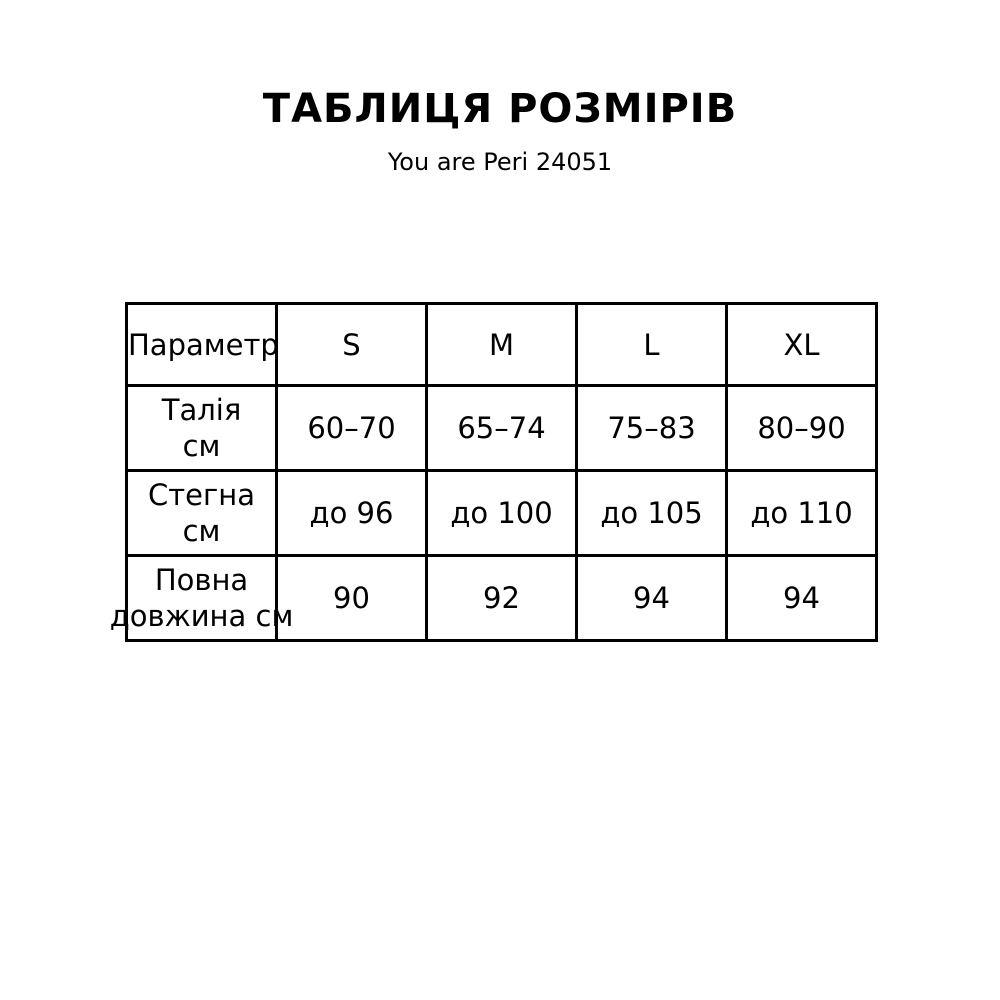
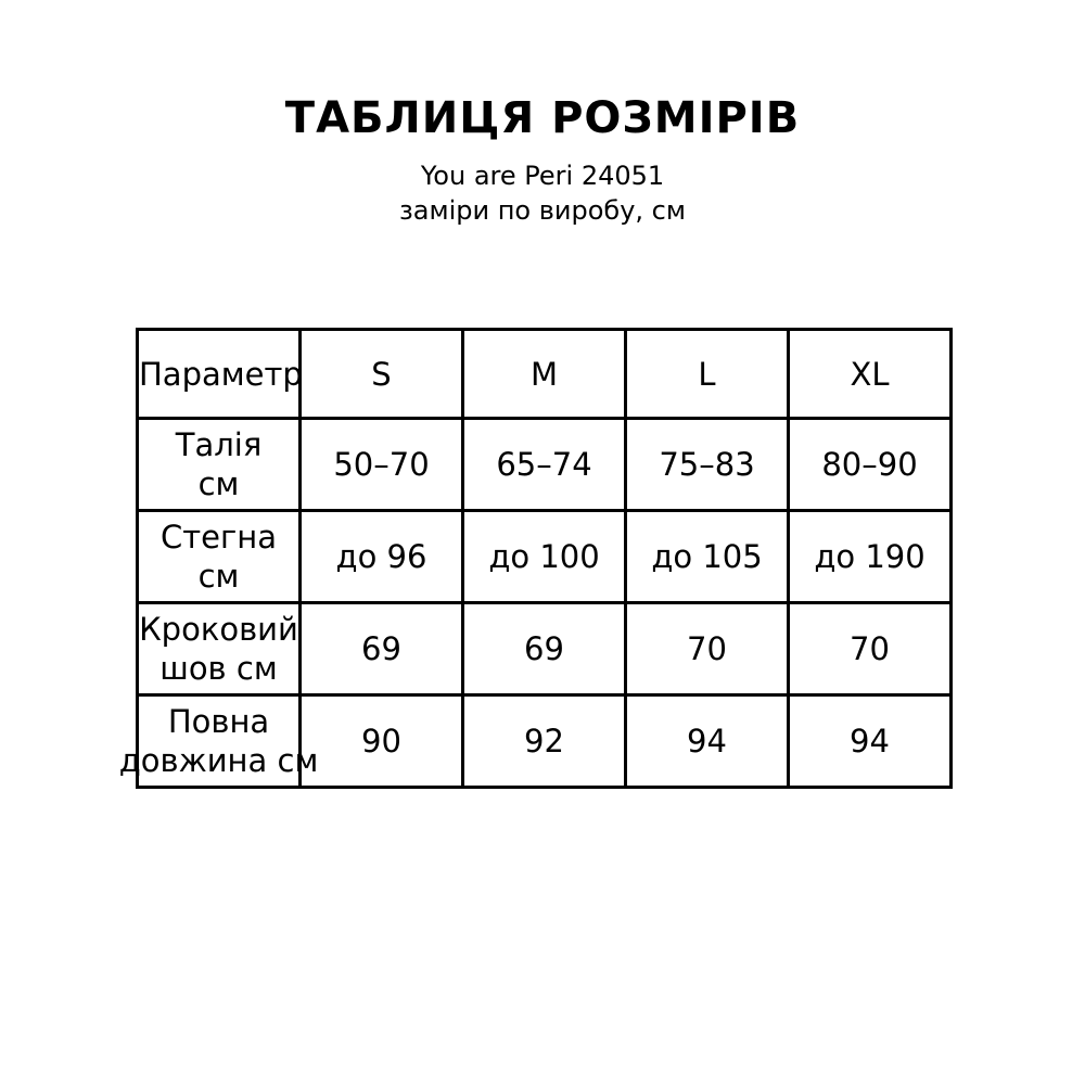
  ТАБЛИЦЯ РОЗМІРІВ
  You are Peri 24051
+ заміри по виробу, см
  Параметр	S	M	L	XL
- Талія см	60–70	65–74	75–83	80–90
+ Талія см	50–70	65–74	75–83	80–90
- Стегна см	до 96	до 100	до 105	до 110
+ Стегна см	до 96	до 100	до 105	до 190
+ Кроковий шов см	69	69	70	70
  Повна довжина см	90	92	94	94
